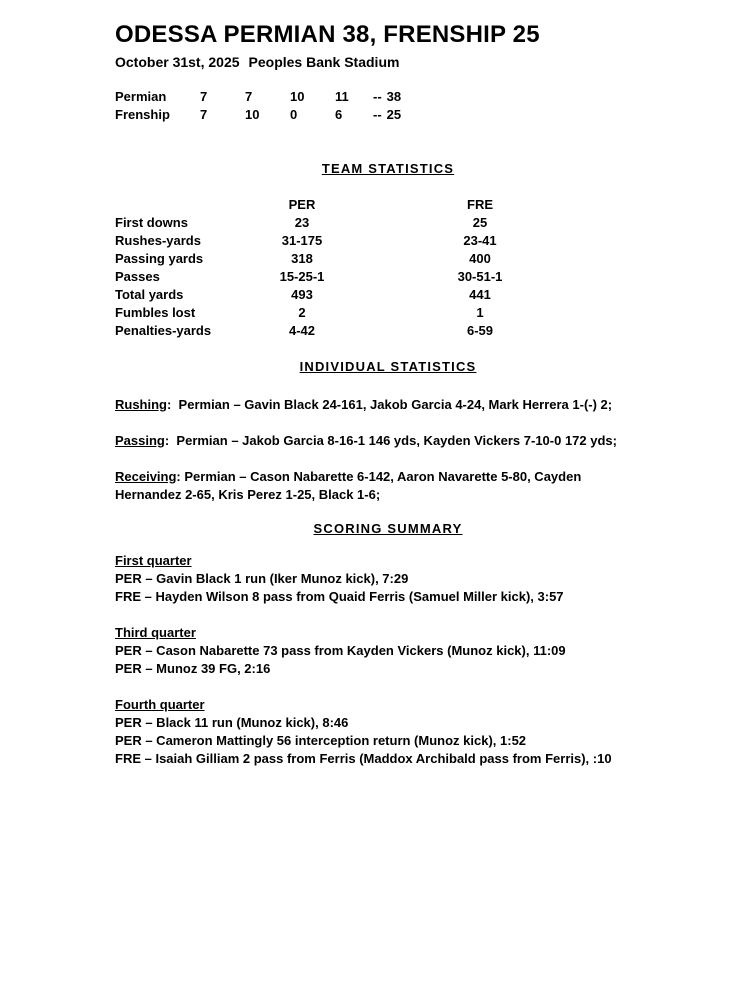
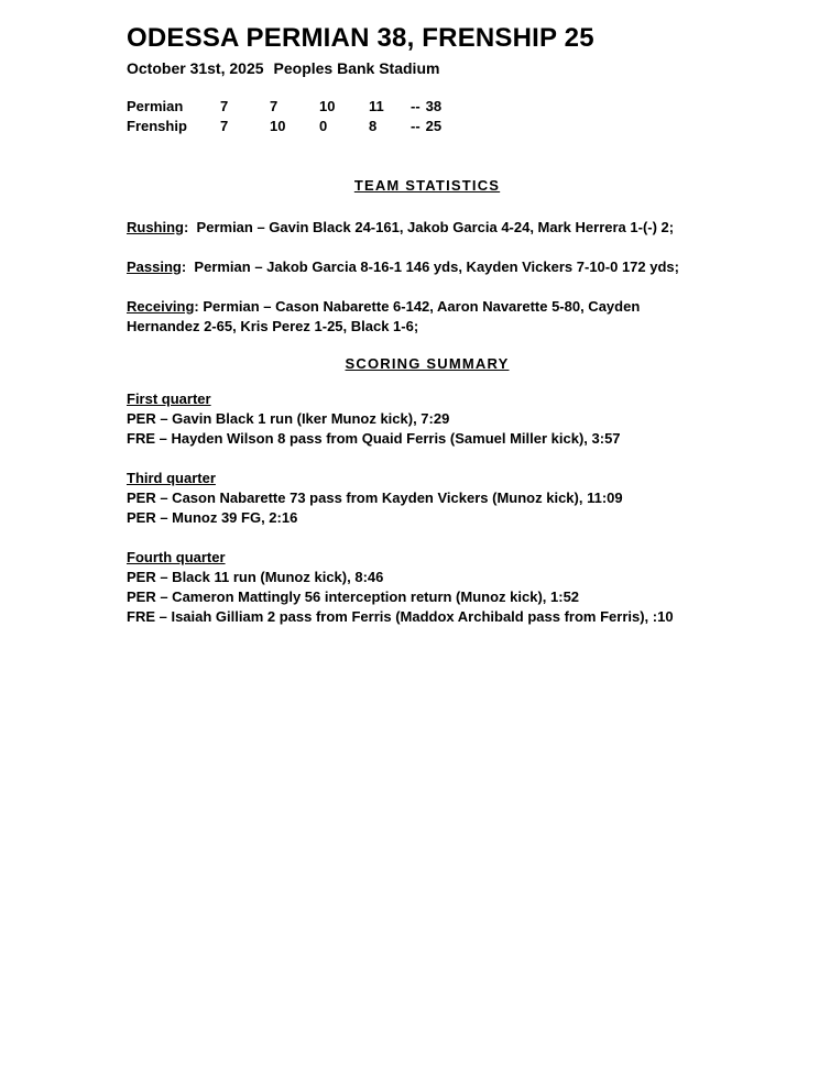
  ODESSA PERMIAN 38, FRENSHIP 25
  October 31st, 2025 Peoples Bank Stadium
  Permian
  7
  7
  10
  11
  -- 38
  Frenship
  7
  10
  0
- 6
+ 8
  -- 25
  TEAM STATISTICS
- PER
- FRE
- First downs
- 23
- 25
- Rushes-yards
- 31-175
- 23-41
- Passing yards
- 318
- 400
- Passes
- 15-25-1
- 30-51-1
- Total yards
- 493
- 441
- Fumbles lost
- 2
- 1
- Penalties-yards
- 4-42
- 6-59
- INDIVIDUAL STATISTICS
  Rushing: Permian – Gavin Black 24-161, Jakob Garcia 4-24, Mark Herrera 1-(-) 2;
  Passing: Permian – Jakob Garcia 8-16-1 146 yds, Kayden Vickers 7-10-0 172 yds;
  Receiving: Permian – Cason Nabarette 6-142, Aaron Navarette 5-80, Cayden Hernandez 2-65, Kris Perez 1-25, Black 1-6;
  SCORING SUMMARY
  First quarter
  PER – Gavin Black 1 run (Iker Munoz kick), 7:29
  FRE – Hayden Wilson 8 pass from Quaid Ferris (Samuel Miller kick), 3:57
  Third quarter
  PER – Cason Nabarette 73 pass from Kayden Vickers (Munoz kick), 11:09
  PER – Munoz 39 FG, 2:16
  Fourth quarter
  PER – Black 11 run (Munoz kick), 8:46
  PER – Cameron Mattingly 56 interception return (Munoz kick), 1:52
  FRE – Isaiah Gilliam 2 pass from Ferris (Maddox Archibald pass from Ferris), :10
